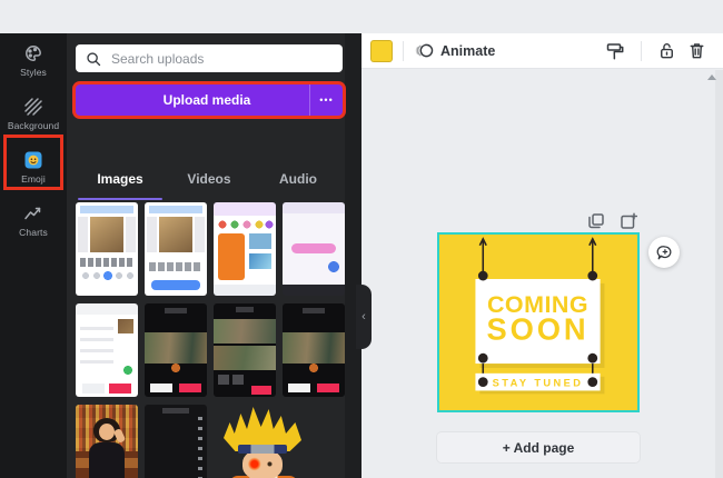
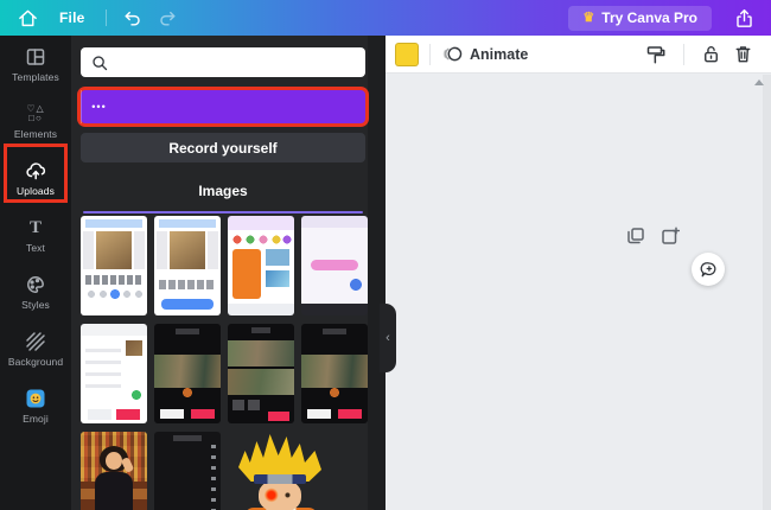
+ File
+ ♛
+ Try Canva Pro
+ Templates
+ ♡△
+ □○
+ Elements
+ Uploads
+ T
+ Text
  Styles
  Background
  Emoji
- Charts
- Search uploads
- Upload media
  •••
+ Record yourself
  Images
- Videos
- Audio
  ‹
  Animate
- COMING
- SOON
- STAY TUNED
- + Add page
